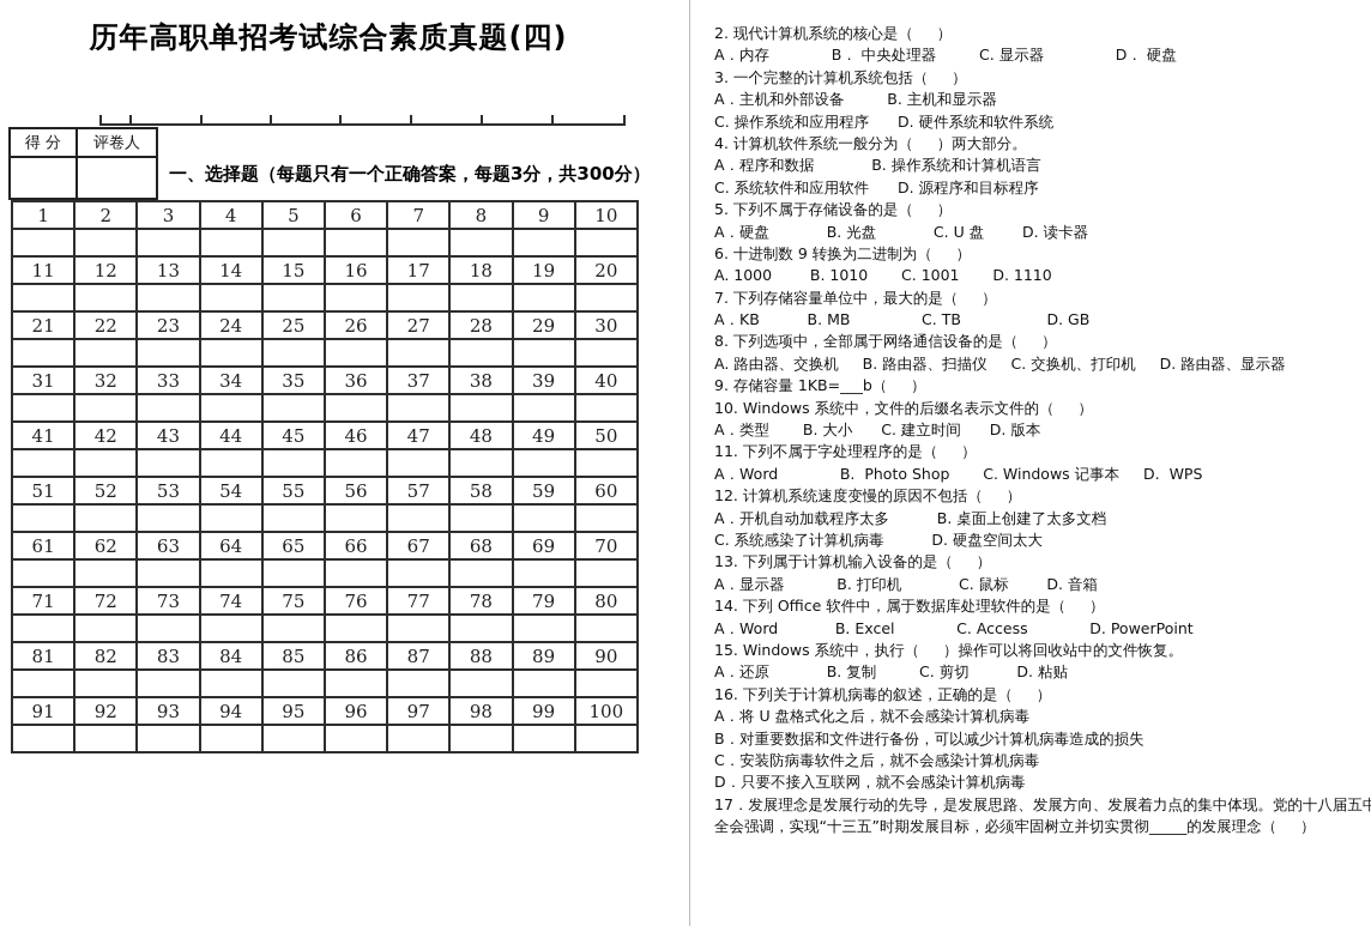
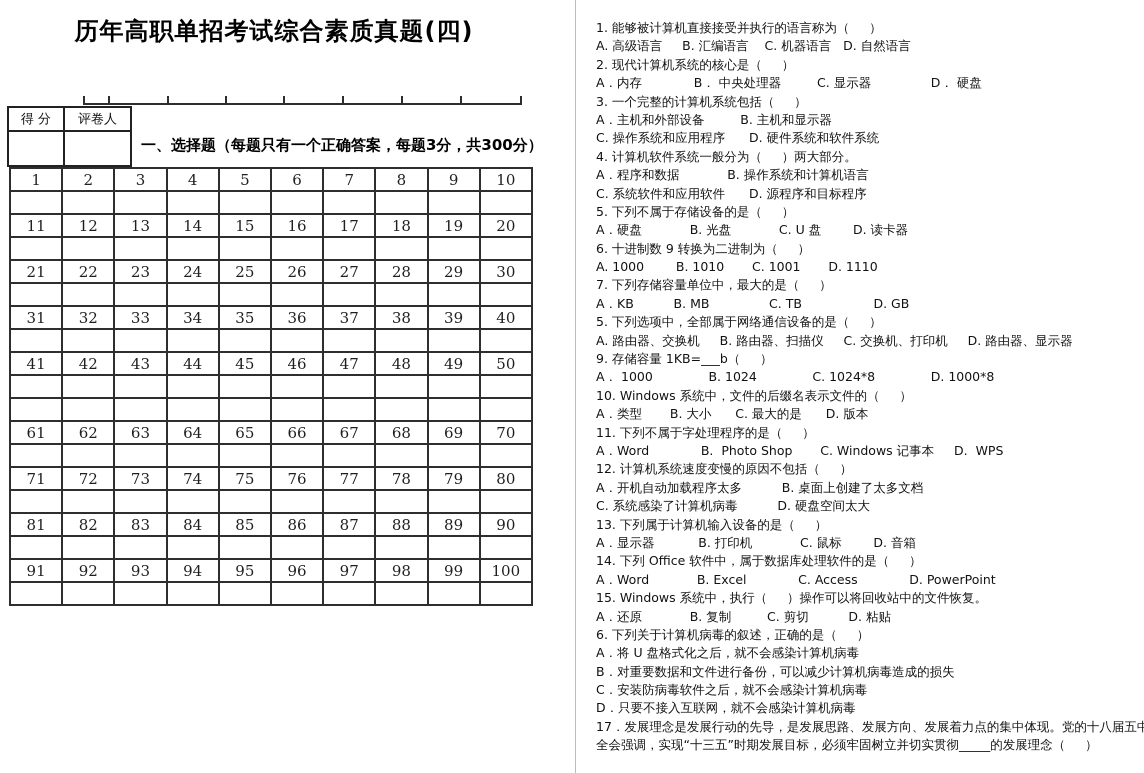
  历年高职单招考试综合素质真题(四)
  得 分	评卷人
  一、选择题（每题只有一个正确答案，每题3分，共300分）
  1	2	3	4	5	6	7	8	9	10
  11	12	13	14	15	16	17	18	19	20
  21	22	23	24	25	26	27	28	29	30
  31	32	33	34	35	36	37	38	39	40
  41	42	43	44	45	46	47	48	49	50
- 51	52	53	54	55	56	57	58	59	60
  61	62	63	64	65	66	67	68	69	70
  71	72	73	74	75	76	77	78	79	80
  81	82	83	84	85	86	87	88	89	90
  91	92	93	94	95	96	97	98	99	100
+ 1. 能够被计算机直接接受并执行的语言称为（ ）
+ A. 高级语言 B. 汇编语言 C. 机器语言 D. 自然语言
  2. 现代计算机系统的核心是（ ）
  A．内存 B． 中央处理器 C. 显示器 D． 硬盘
  3. 一个完整的计算机系统包括（ ）
  A．主机和外部设备 B. 主机和显示器
  C. 操作系统和应用程序 D. 硬件系统和软件系统
  4. 计算机软件系统一般分为（ ）两大部分。
  A．程序和数据 B. 操作系统和计算机语言
  C. 系统软件和应用软件 D. 源程序和目标程序
  5. 下列不属于存储设备的是（ ）
  A．硬盘 B. 光盘 C. U 盘 D. 读卡器
  6. 十进制数 9 转换为二进制为（ ）
  A. 1000 B. 1010 C. 1001 D. 1110
  7. 下列存储容量单位中，最大的是（ ）
  A．KB B. MB C. TB D. GB
- 8. 下列选项中，全部属于网络通信设备的是（ ）
+ 5. 下列选项中，全部属于网络通信设备的是（ ）
  A. 路由器、交换机 B. 路由器、扫描仪 C. 交换机、打印机 D. 路由器、显示器
  9. 存储容量 1KB=___b（ ）
+ A． 1000 B. 1024 C. 1024*8 D. 1000*8
  10. Windows 系统中，文件的后缀名表示文件的（ ）
- A．类型 B. 大小 C. 建立时间 D. 版本
+ A．类型 B. 大小 C. 最大的是 D. 版本
  11. 下列不属于字处理程序的是（ ）
  A．Word B. Photo Shop C. Windows 记事本 D. WPS
  12. 计算机系统速度变慢的原因不包括（ ）
  A．开机自动加载程序太多 B. 桌面上创建了太多文档
  C. 系统感染了计算机病毒 D. 硬盘空间太大
  13. 下列属于计算机输入设备的是（ ）
  A．显示器 B. 打印机 C. 鼠标 D. 音箱
  14. 下列 Office 软件中，属于数据库处理软件的是（ ）
  A．Word B. Excel C. Access D. PowerPoint
  15. Windows 系统中，执行（ ）操作可以将回收站中的文件恢复。
  A．还原 B. 复制 C. 剪切 D. 粘贴
- 16. 下列关于计算机病毒的叙述，正确的是（ ）
+ 6. 下列关于计算机病毒的叙述，正确的是（ ）
  A．将 U 盘格式化之后，就不会感染计算机病毒
  B．对重要数据和文件进行备份，可以减少计算机病毒造成的损失
  C．安装防病毒软件之后，就不会感染计算机病毒
  D．只要不接入互联网，就不会感染计算机病毒
  17．发展理念是发展行动的先导，是发展思路、发展方向、发展着力点的集中体现。党的十八届五中
  全会强调，实现“十三五”时期发展目标，必须牢固树立并切实贯彻_____的发展理念（ ）
